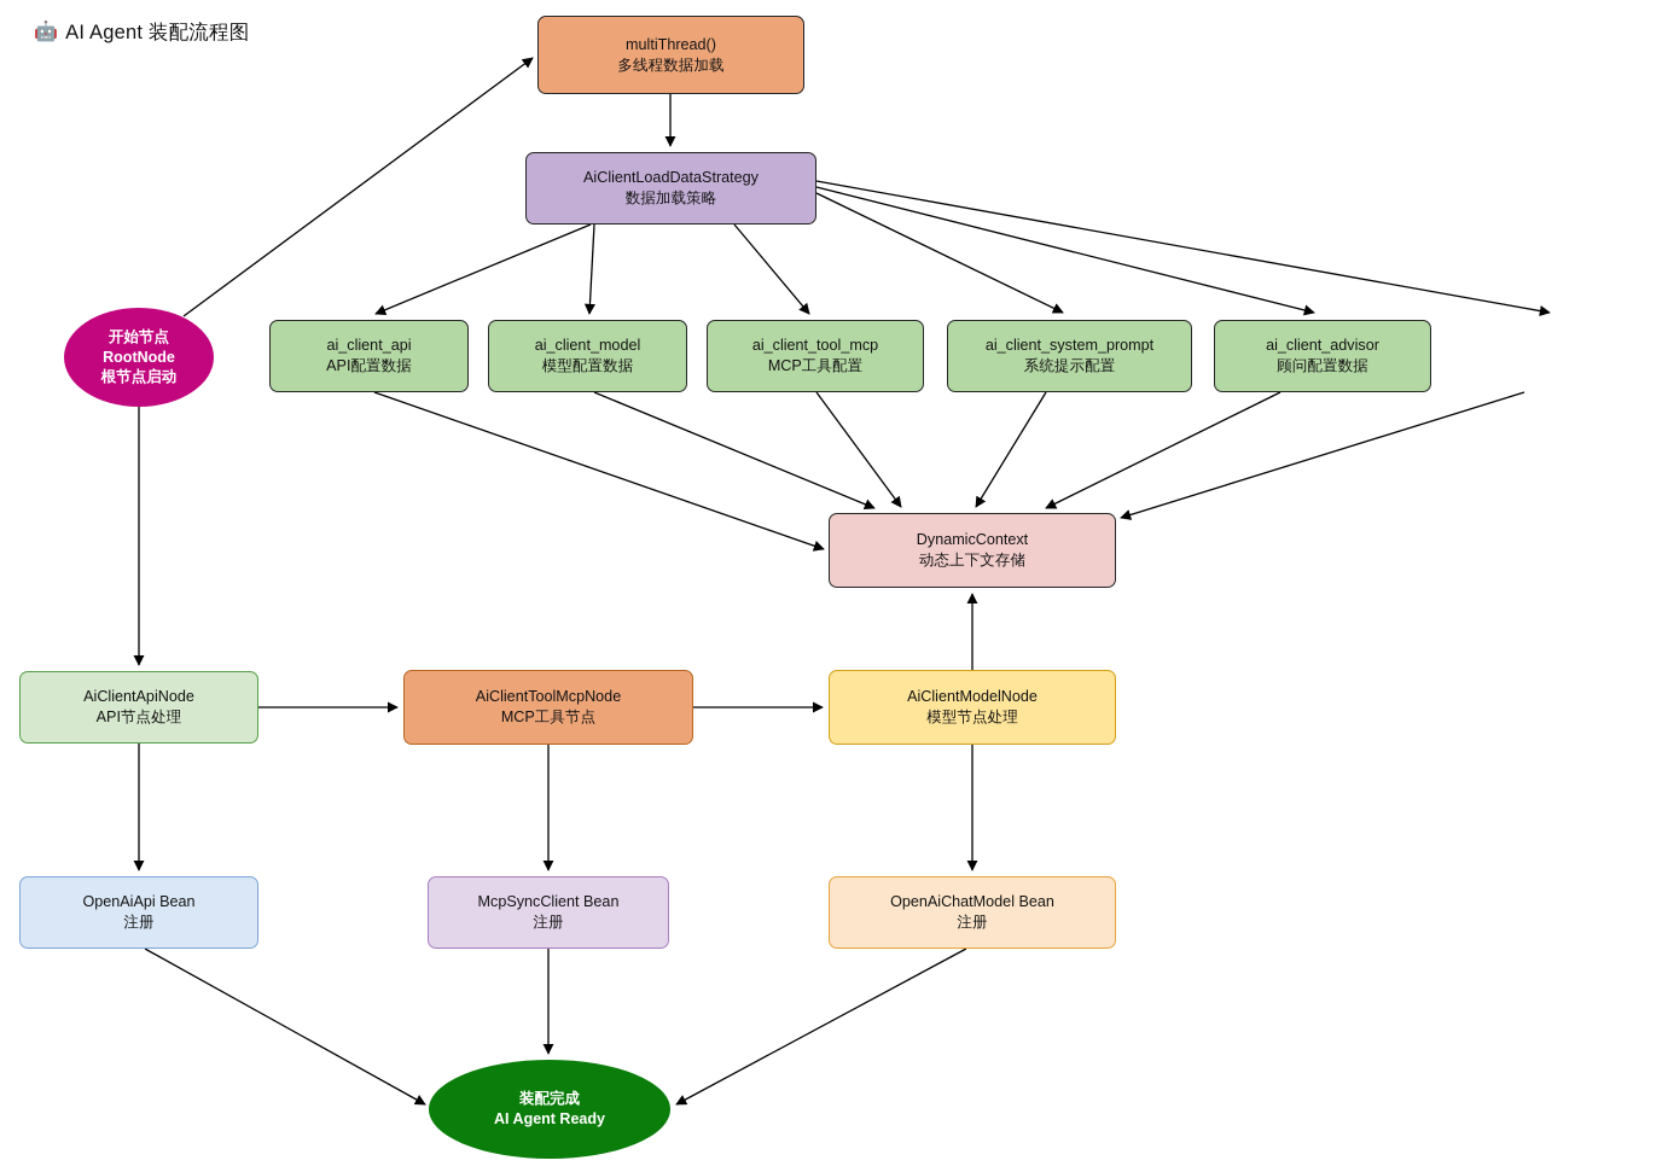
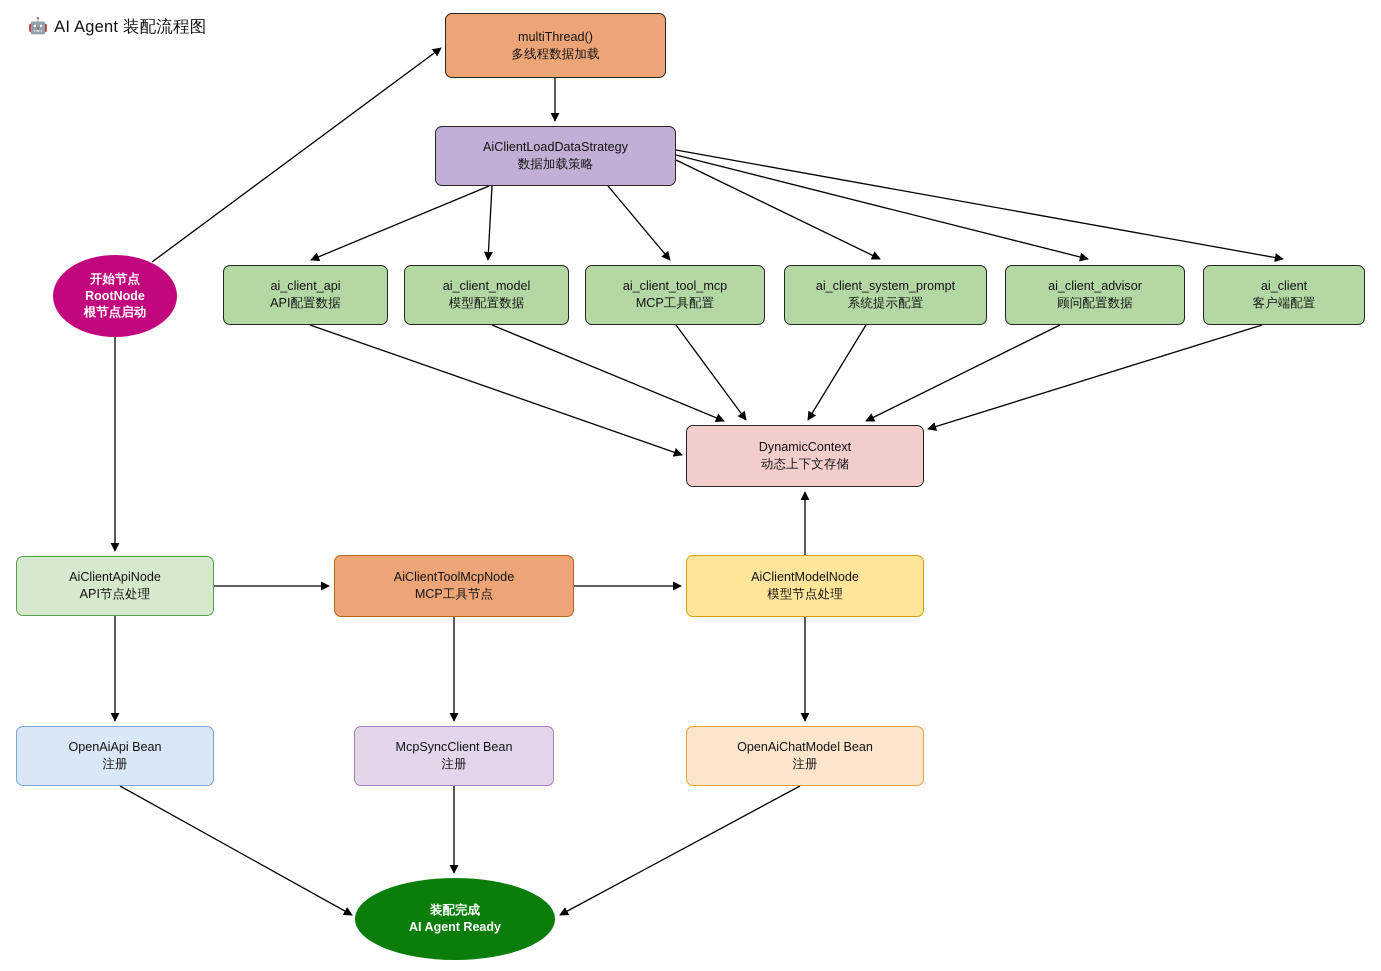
  🤖
  AI Agent 装配流程图
  开始节点
  RootNode
  根节点启动
  multiThread()
  多线程数据加载
  AiClientLoadDataStrategy
  数据加载策略
  ai_client_api
  API配置数据
  ai_client_model
  模型配置数据
  ai_client_tool_mcp
  MCP工具配置
  ai_client_system_prompt
  系统提示配置
  ai_client_advisor
  顾问配置数据
+ ai_client
+ 客户端配置
  DynamicContext
  动态上下文存储
  AiClientApiNode
  API节点处理
  AiClientToolMcpNode
  MCP工具节点
  AiClientModelNode
  模型节点处理
  OpenAiApi Bean
  注册
  McpSyncClient Bean
  注册
  OpenAiChatModel Bean
  注册
  装配完成
  AI Agent Ready
